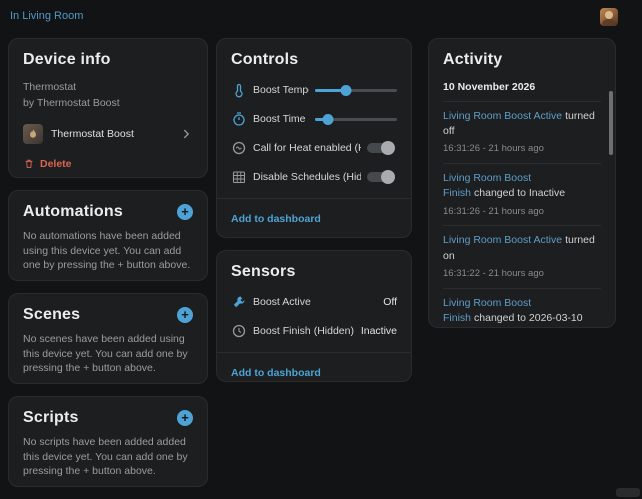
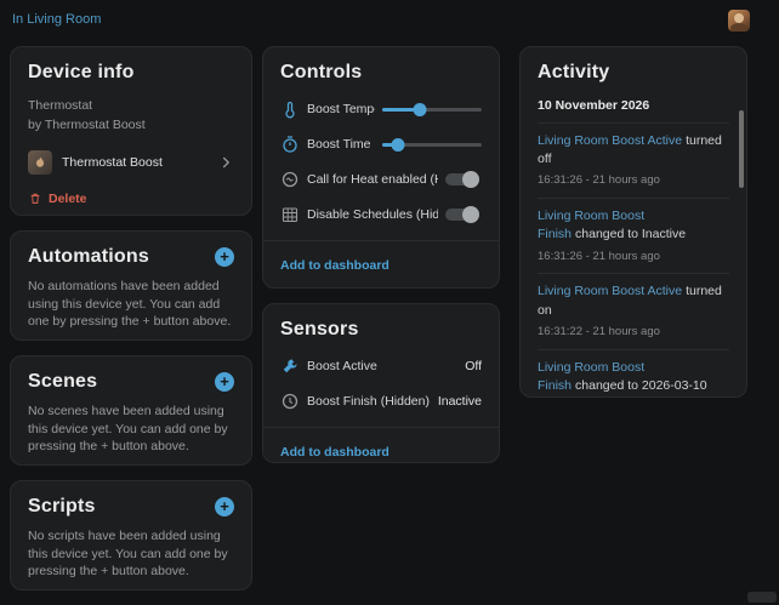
  In Living Room
  Device info
  Thermostat
  by Thermostat Boost
  Thermostat Boost
  Delete
  Automations
  +
  No automations have been added using this device yet. You can add one by pressing the + button above.
  Scenes
  +
  No scenes have been added using this device yet. You can add one by pressing the + button above.
  Scripts
  +
- No scripts have been added added this device yet. You can add one by pressing the + button above.
+ No scripts have been added using this device yet. You can add one by pressing the + button above.
  Controls
  Boost Temp
  Boost Time
  Call for Heat enabled (
  Disable Schedules (Hid
  Add to dashboard
  Sensors
  Boost Active
  Off
  Boost Finish (Hidden)
  Inactive
  Add to dashboard
  Activity
  10 November 2026
  Living Room Boost Active turned off
  16:31:26 - 21 hours ago
  Living Room Boost Finish changed to Inactive
  16:31:26 - 21 hours ago
  Living Room Boost Active turned on
  16:31:22 - 21 hours ago
